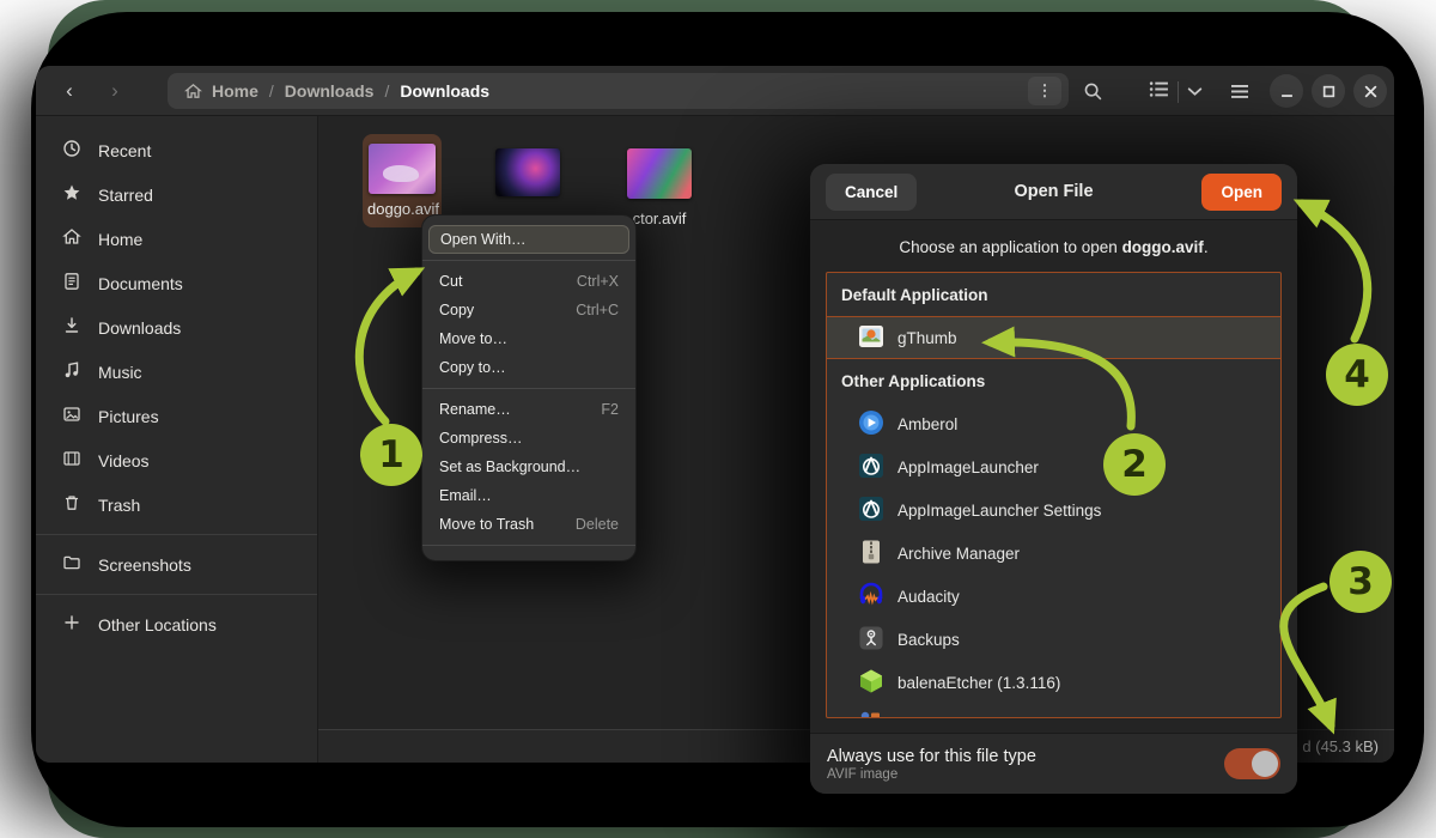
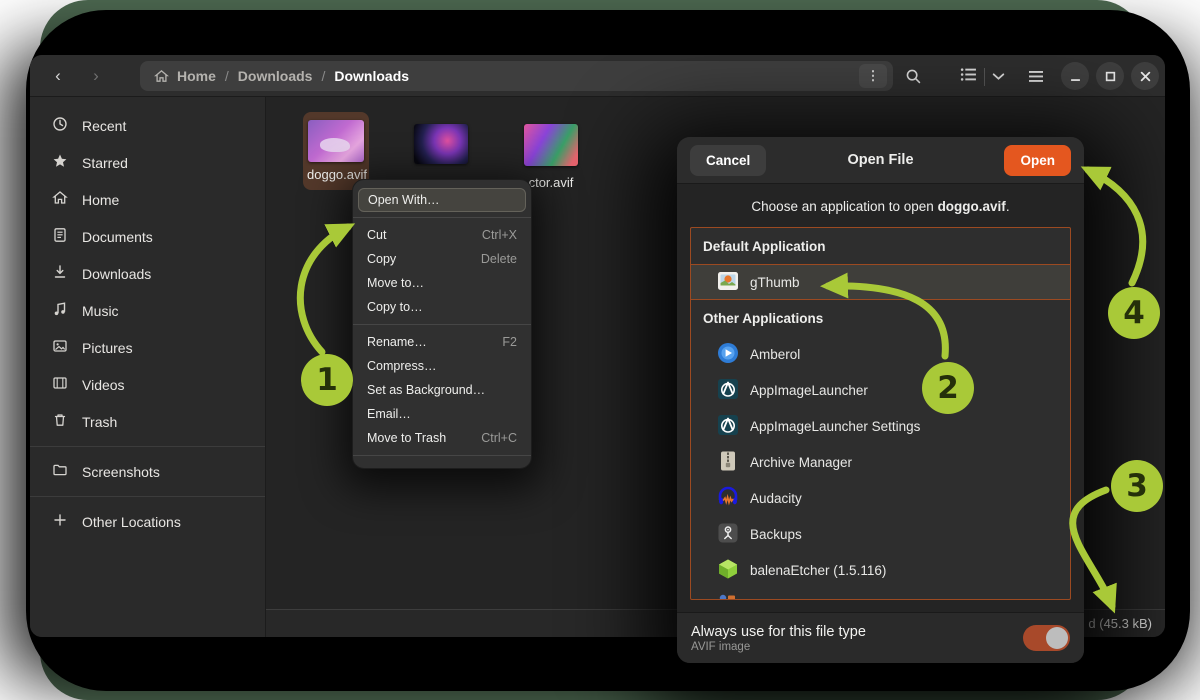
  ‹
  ›
  Home
  /
  Downloads
  /
  Downloads
  ⋮
  Recent
  Starred
  Home
  Documents
  Downloads
  Music
  Pictures
  Videos
  Trash
  Screenshots
  Other Locations
  doggo.avif
  ctor.avif
  d (45.3 kB)
  Open With…
  Cut
  Ctrl+X
  Copy
- Ctrl+C
+ Delete
  Move to…
  Copy to…
  Rename…
  F2
  Compress…
  Set as Background…
  Email…
  Move to Trash
- Delete
+ Ctrl+C
  Cancel
  Open File
  Open
  Choose an application to open doggo.avif.
  Default Application
  gThumb
  Other Applications
  Amberol
  AppImageLauncher
  AppImageLauncher Settings
  Archive Manager
  Audacity
  Backups
- balenaEtcher (1.3.116)
+ balenaEtcher (1.5.116)
  Always use for this file type
  AVIF image
  1
  2
  3
  4
